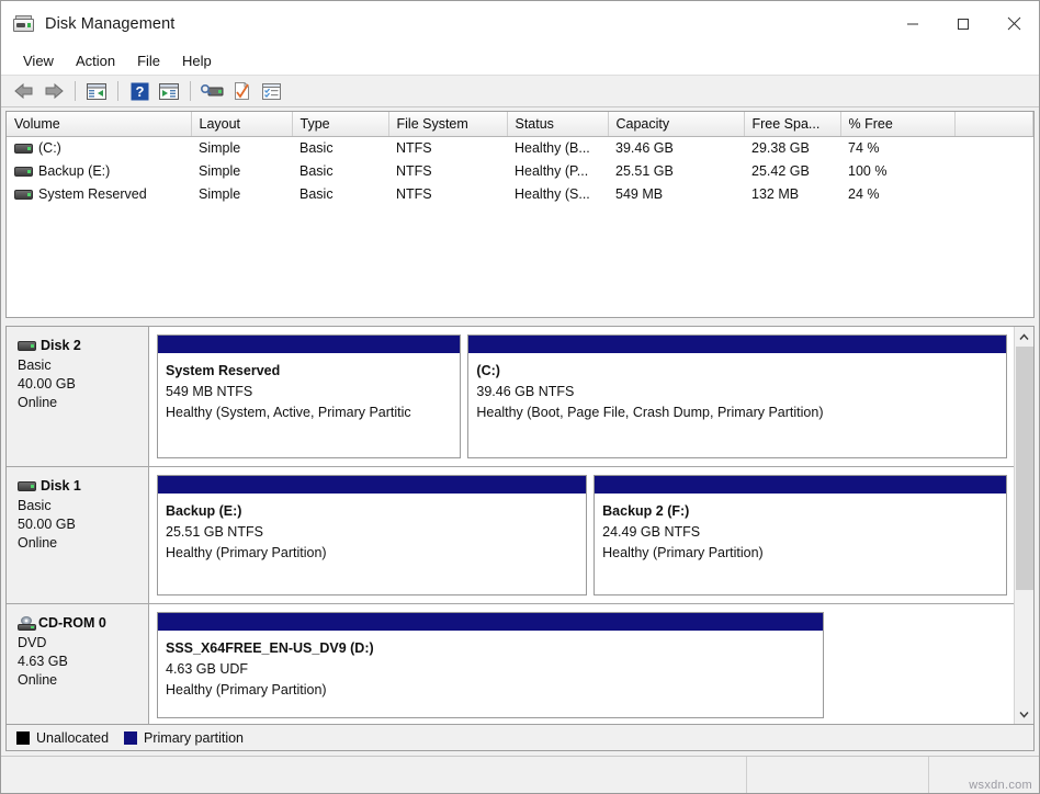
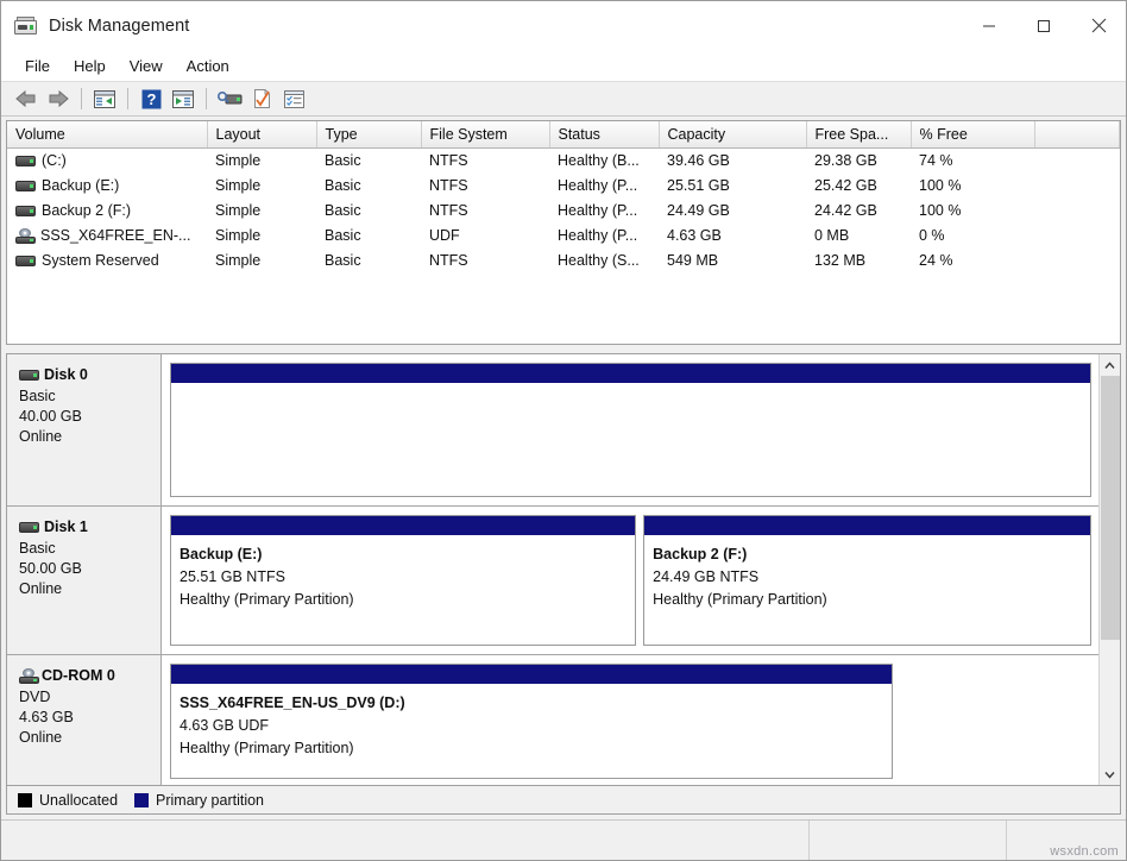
  Disk Management
- View
+ File
- Action
+ Help
- File
+ View
- Help
+ Action
  ?
  Volume	Layout	Type	File System	Status	Capacity	Free Spa...	% Free
  (C:)	Simple	Basic	NTFS	Healthy (B...	39.46 GB	29.38 GB	74 %
  Backup (E:)	Simple	Basic	NTFS	Healthy (P...	25.51 GB	25.42 GB	100 %
+ Backup 2 (F:)	Simple	Basic	NTFS	Healthy (P...	24.49 GB	24.42 GB	100 %
+ SSS_X64FREE_EN-...	Simple	Basic	UDF	Healthy (P...	4.63 GB	0 MB	0 %
  System Reserved	Simple	Basic	NTFS	Healthy (S...	549 MB	132 MB	24 %
- Disk 2
+ Disk 0
  Basic
  40.00 GB
  Online
- System Reserved
- 549 MB NTFS
- Healthy (System, Active, Primary Partitic
- (C:)
- 39.46 GB NTFS
- Healthy (Boot, Page File, Crash Dump, Primary Partition)
  Disk 1
  Basic
  50.00 GB
  Online
  Backup (E:)
  25.51 GB NTFS
  Healthy (Primary Partition)
  Backup 2 (F:)
  24.49 GB NTFS
  Healthy (Primary Partition)
  CD-ROM 0
  DVD
  4.63 GB
  Online
  SSS_X64FREE_EN-US_DV9 (D:)
  4.63 GB UDF
  Healthy (Primary Partition)
  Unallocated
  Primary partition
  wsxdn.com
